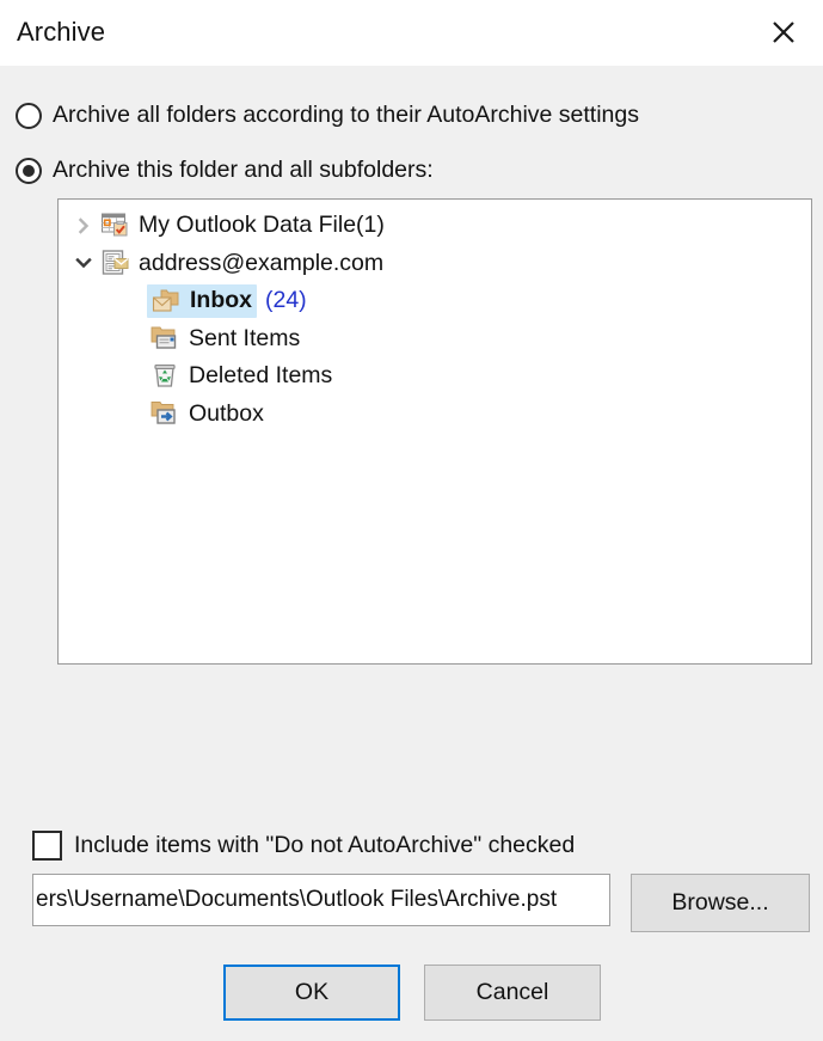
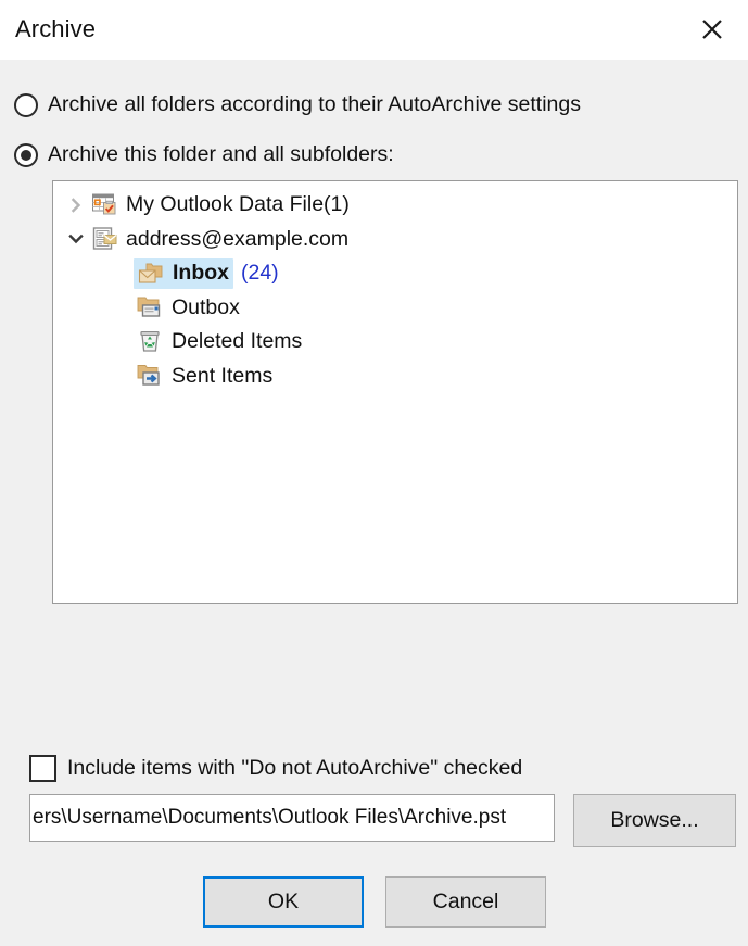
  Archive
  Archive all folders according to their AutoArchive settings
  Archive this folder and all subfolders:
  My Outlook Data File(1)
  address@example.com
  Inbox
  (24)
- Sent Items
+ Outbox
  Deleted Items
- Outbox
+ Sent Items
  Include items with "Do not AutoArchive" checked
  ers\Username\Documents\Outlook Files\Archive.pst
  Browse...
  OK
  Cancel
